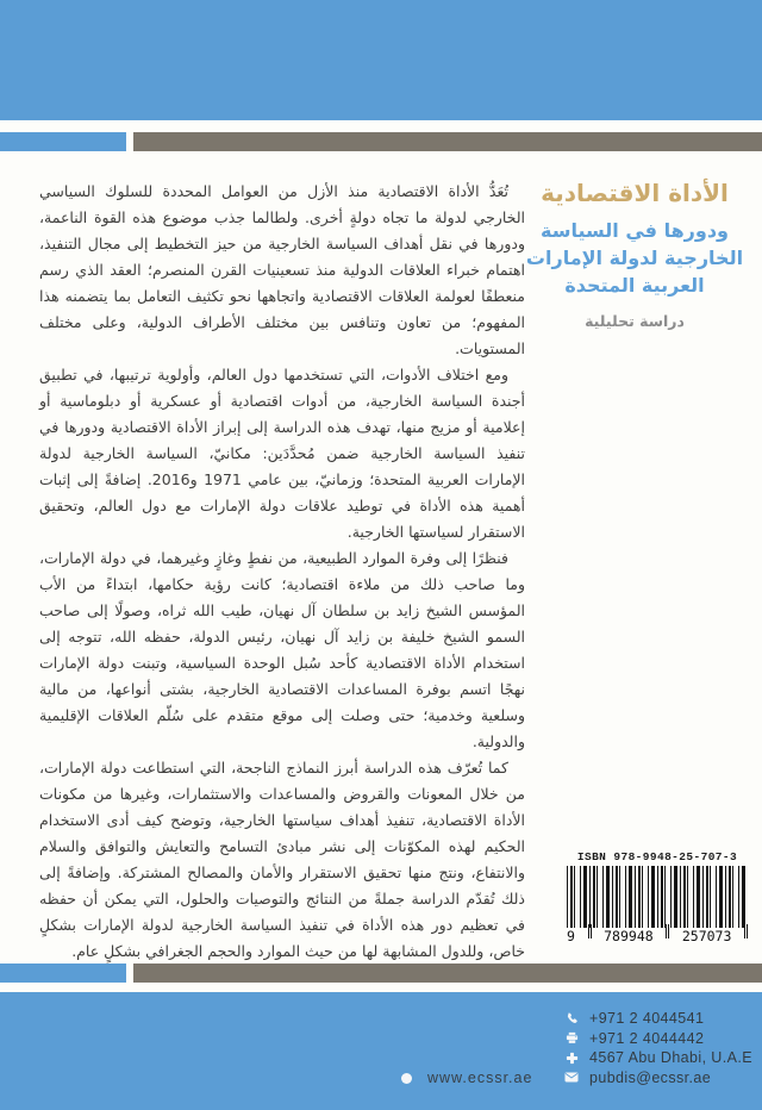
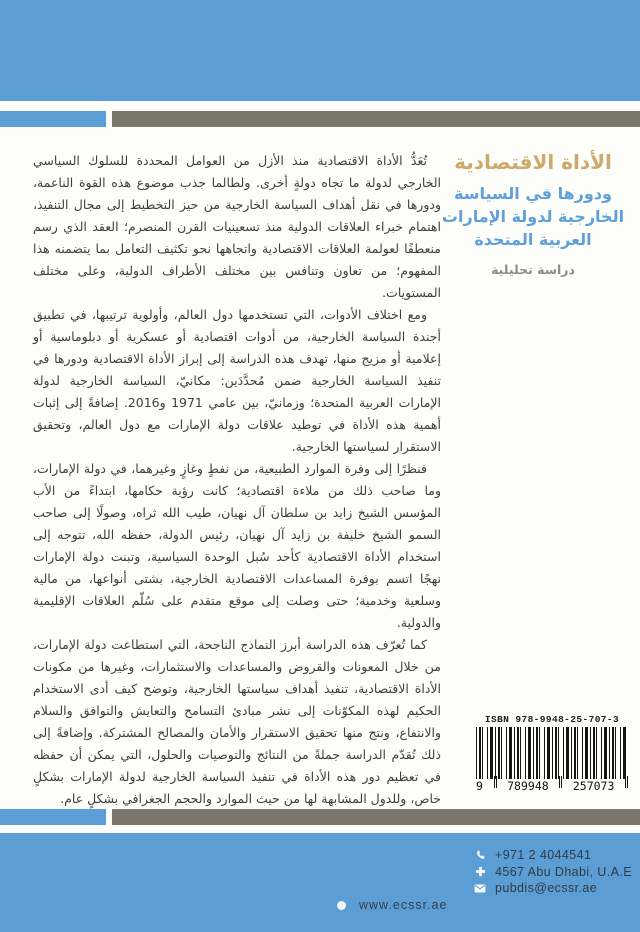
  الأداة الاقتصادية
  ودورها في السياسة الخارجية لدولة الإمارات العربية المتحدة
  دراسة تحليلية
  تُعَدُّ الأداة الاقتصادية منذ الأزل من العوامل المحددة للسلوك السياسي الخارجي لدولة ما تجاه دولةٍ أخرى. ولطالما جذب موضوع هذه القوة الناعمة، ودورها في نقل أهداف السياسة الخارجية من حيز التخطيط إلى مجال التنفيذ، اهتمام خبراء العلاقات الدولية منذ تسعينيات القرن المنصرم؛ العقد الذي رسم منعطفًا لعولمة العلاقات الاقتصادية واتجاهها نحو تكثيف التعامل بما يتضمنه هذا المفهوم؛ من تعاون وتنافس بين مختلف الأطراف الدولية، وعلى مختلف المستويات.
  ومع اختلاف الأدوات، التي تستخدمها دول العالم، وأولوية ترتيبها، في تطبيق أجندة السياسة الخارجية، من أدوات اقتصادية أو عسكرية أو دبلوماسية أو إعلامية أو مزيج منها، تهدف هذه الدراسة إلى إبراز الأداة الاقتصادية ودورها في تنفيذ السياسة الخارجية ضمن مُحدَّدَين: مكانيّ، السياسة الخارجية لدولة الإمارات العربية المتحدة؛ وزمانيّ، بين عامي 1971 و2016. إضافةً إلى إثبات أهمية هذه الأداة في توطيد علاقات دولة الإمارات مع دول العالم، وتحقيق الاستقرار لسياستها الخارجية.
  فنظرًا إلى وفرة الموارد الطبيعية، من نفطٍ وغازٍ وغيرهما، في دولة الإمارات، وما صاحب ذلك من ملاءة اقتصادية؛ كانت رؤية حكامها، ابتداءً من الأب المؤسس الشيخ زايد بن سلطان آل نهيان، طيب الله ثراه، وصولًا إلى صاحب السمو الشيخ خليفة بن زايد آل نهيان، رئيس الدولة، حفظه الله، تتوجه إلى استخدام الأداة الاقتصادية كأحد سُبل الوحدة السياسية، وتبنت دولة الإمارات نهجًا اتسم بوفرة المساعدات الاقتصادية الخارجية، بشتى أنواعها، من مالية وسلعية وخدمية؛ حتى وصلت إلى موقع متقدم على سُلّم العلاقات الإقليمية والدولية.
  كما تُعرّف هذه الدراسة أبرز النماذج الناجحة، التي استطاعت دولة الإمارات، من خلال المعونات والقروض والمساعدات والاستثمارات، وغيرها من مكونات الأداة الاقتصادية، تنفيذ أهداف سياستها الخارجية، وتوضح كيف أدى الاستخدام الحكيم لهذه المكوّنات إلى نشر مبادئ التسامح والتعايش والتوافق والسلام والانتفاع، ونتج منها تحقيق الاستقرار والأمان والمصالح المشتركة. وإضافةً إلى ذلك تُقدّم الدراسة جملةً من النتائج والتوصيات والحلول، التي يمكن أن حفظه في تعظيم دور هذه الأداة في تنفيذ السياسة الخارجية لدولة الإمارات بشكلٍ خاص، وللدول المشابهة لها من حيث الموارد والحجم الجغرافي بشكلٍ عام.
  ISBN 978-9948-25-707-3
  9
  789948
  257073
  www.ecssr.ae
  +971 2 4044541
- +971 2 4044442
  4567 Abu Dhabi, U.A.E
  pubdis@ecssr.ae
